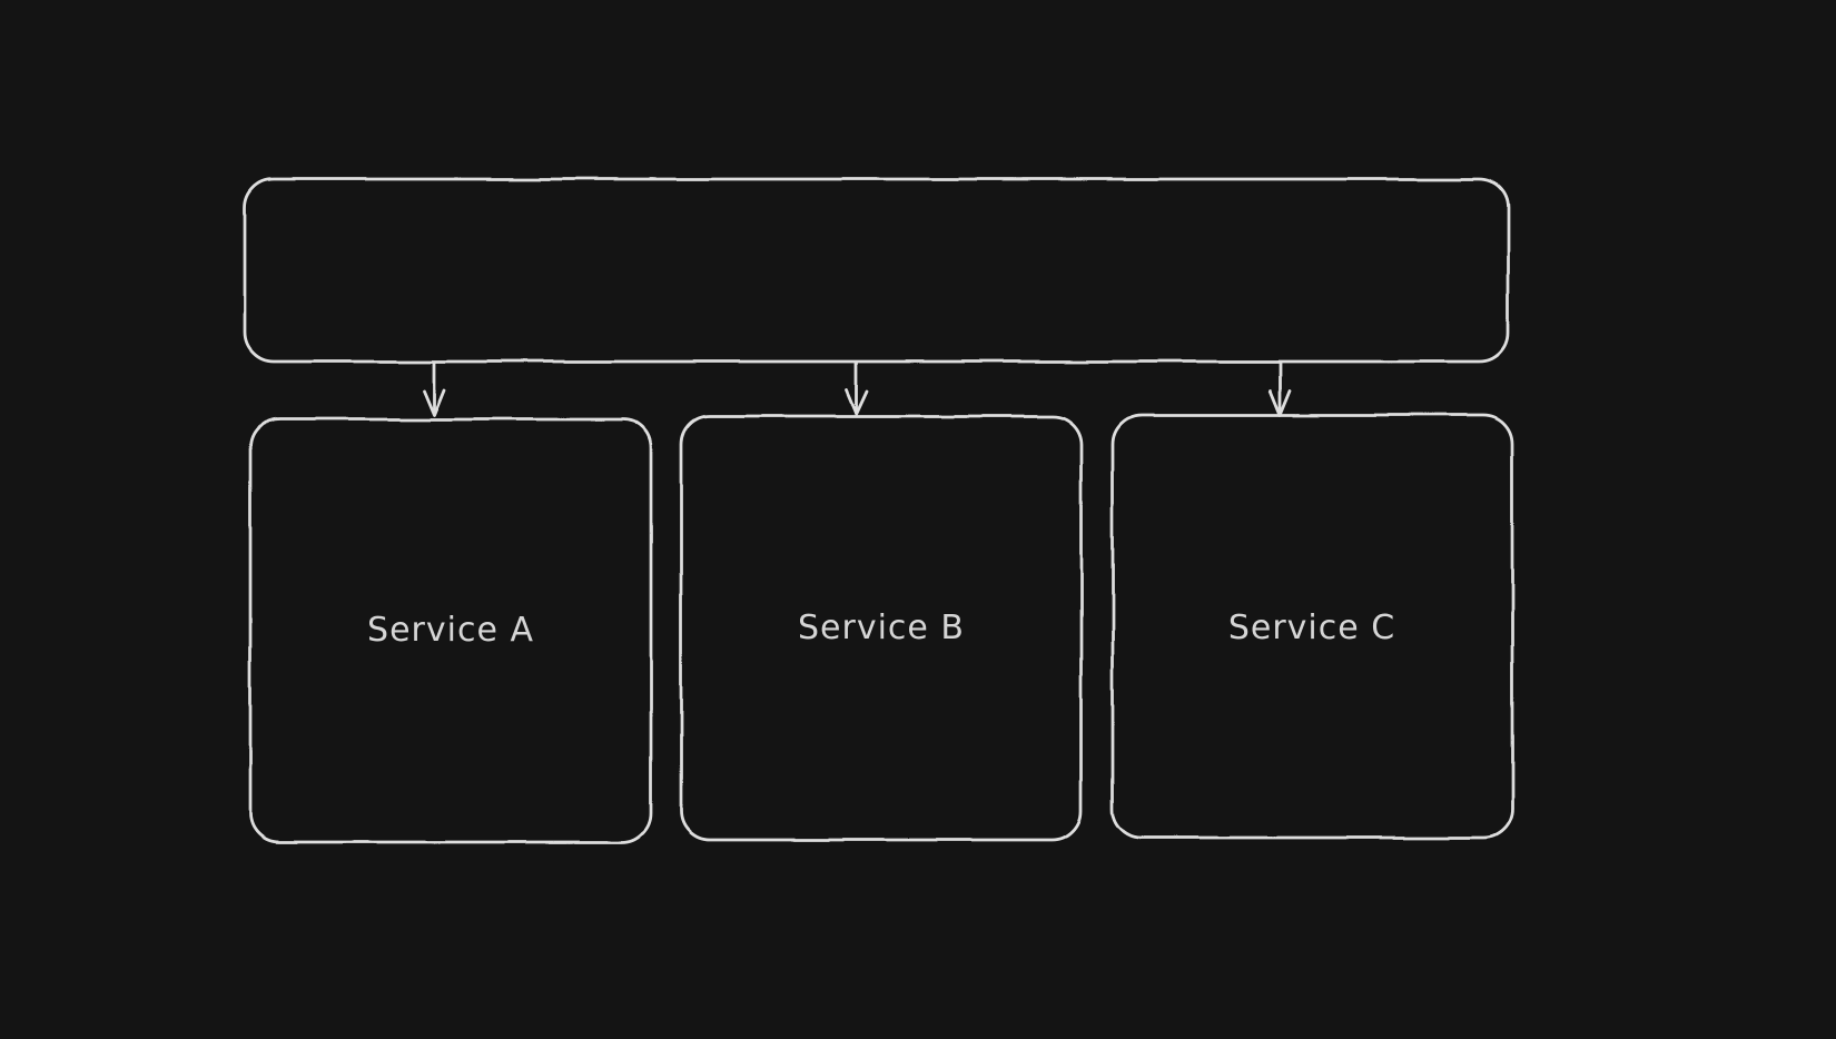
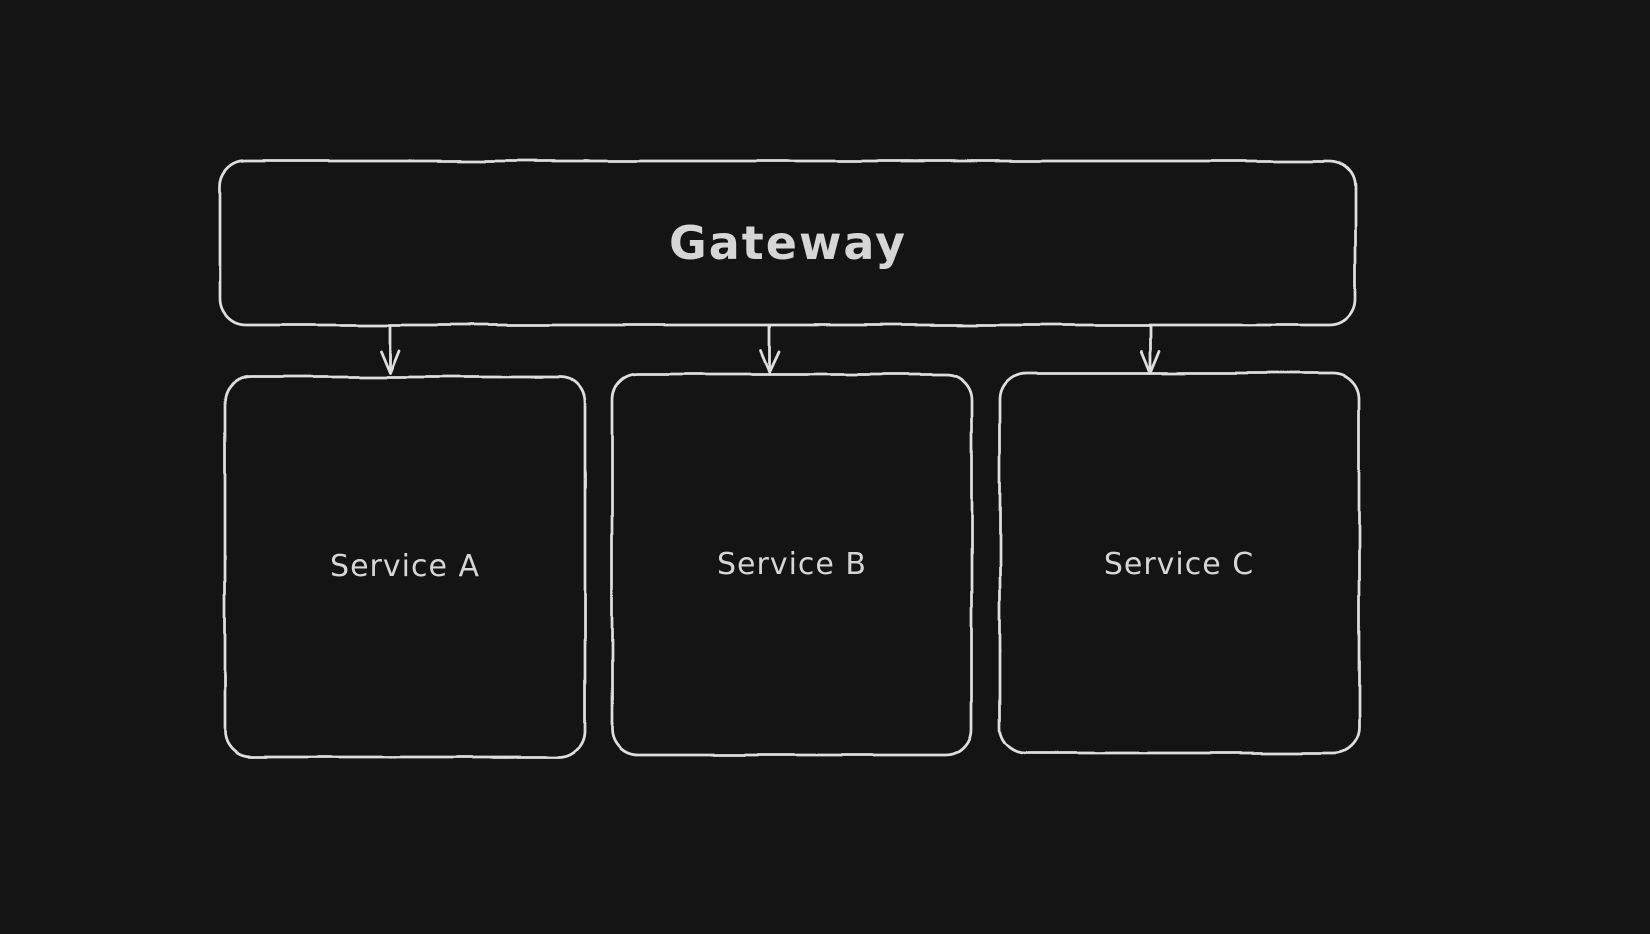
+ Gateway
  Service A
  Service B
  Service C
